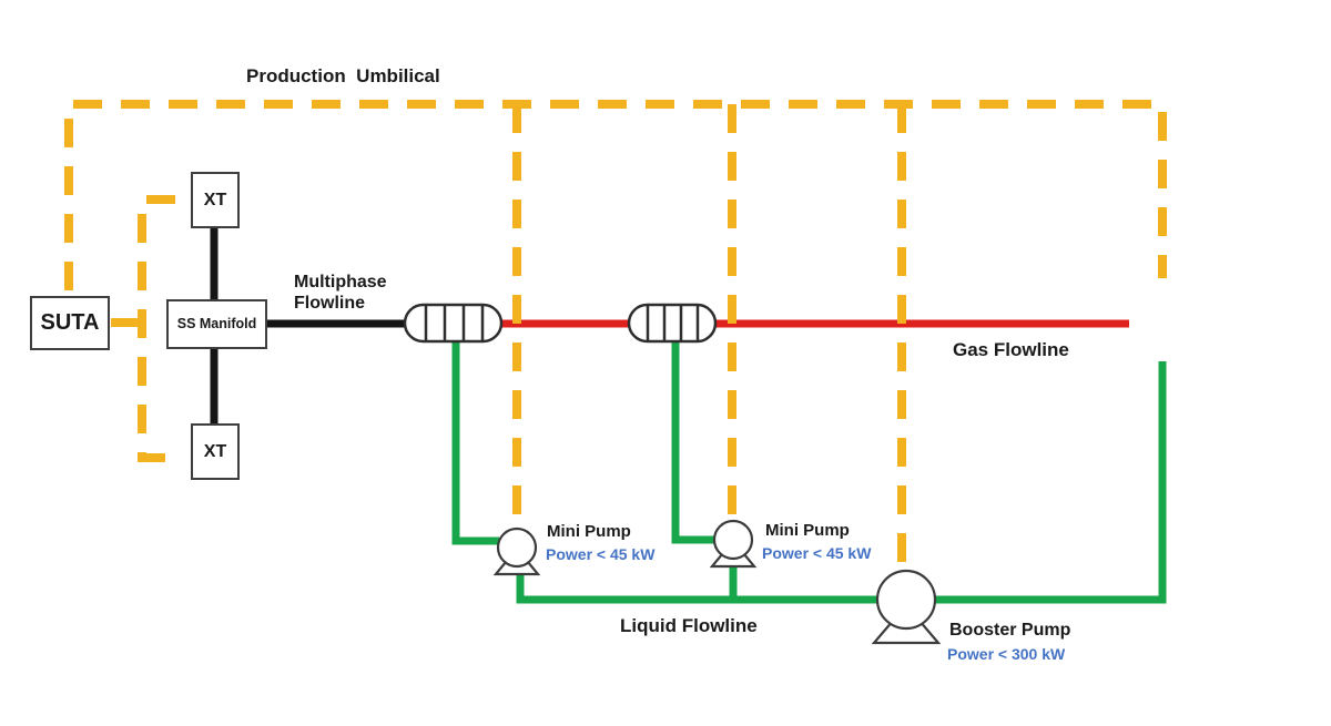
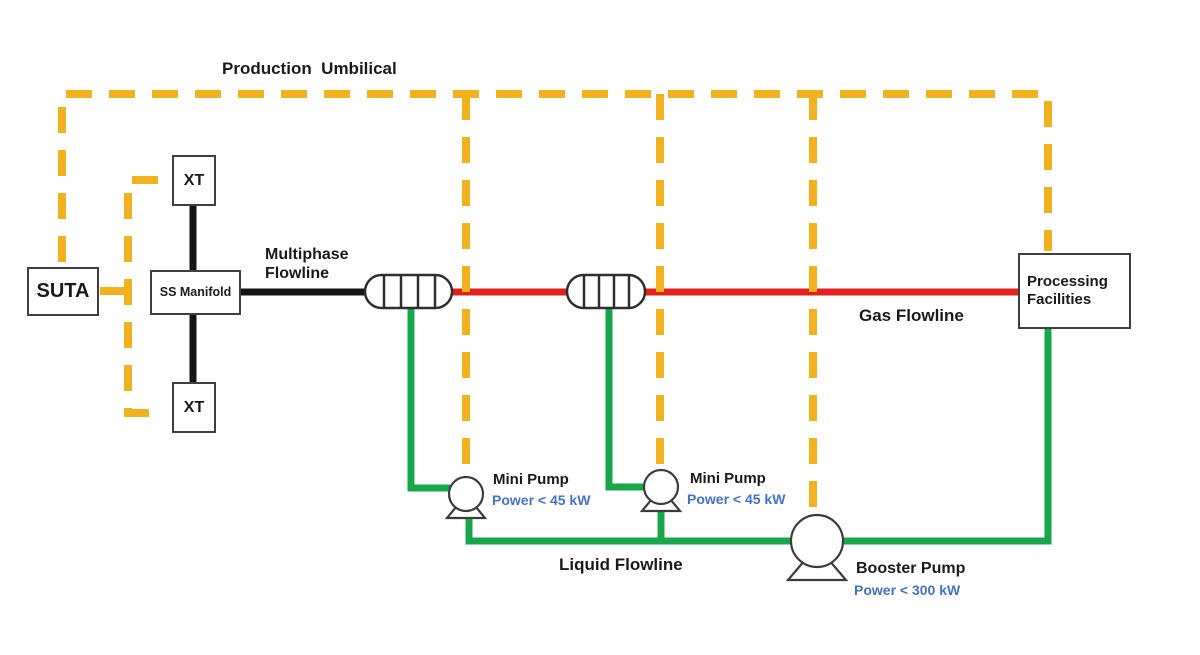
  SUTA
  XT
  XT
  SS Manifold
+ Processing
+ Facilities
  Production Umbilical
  Multiphase
  Flowline
  Gas Flowline
  Liquid Flowline
  Mini Pump
  Power < 45 kW
  Mini Pump
  Power < 45 kW
  Booster Pump
  Power < 300 kW
